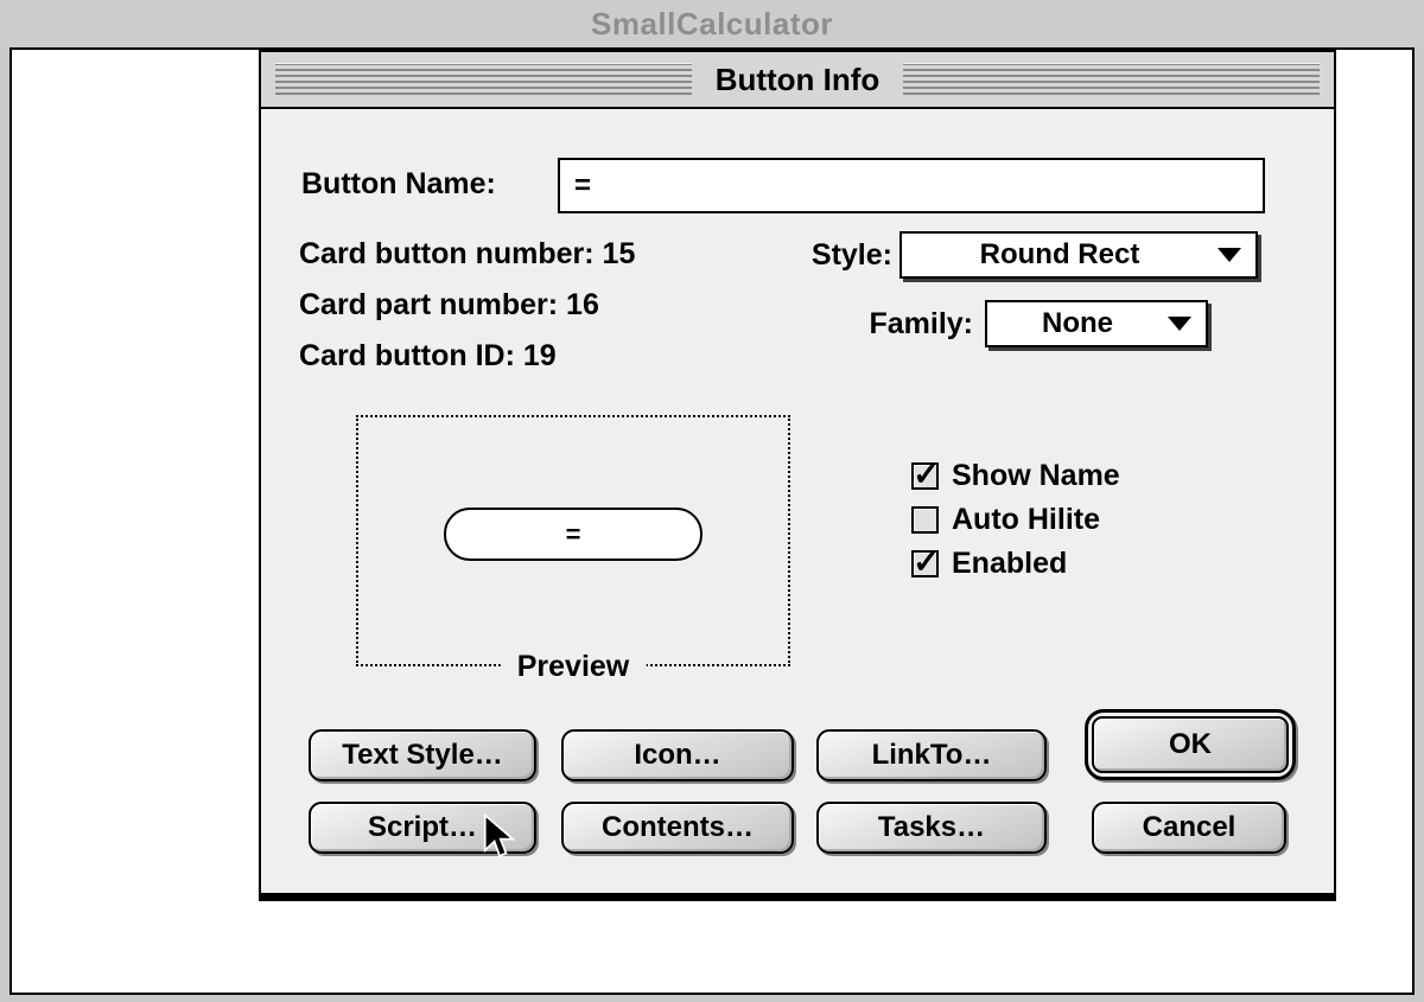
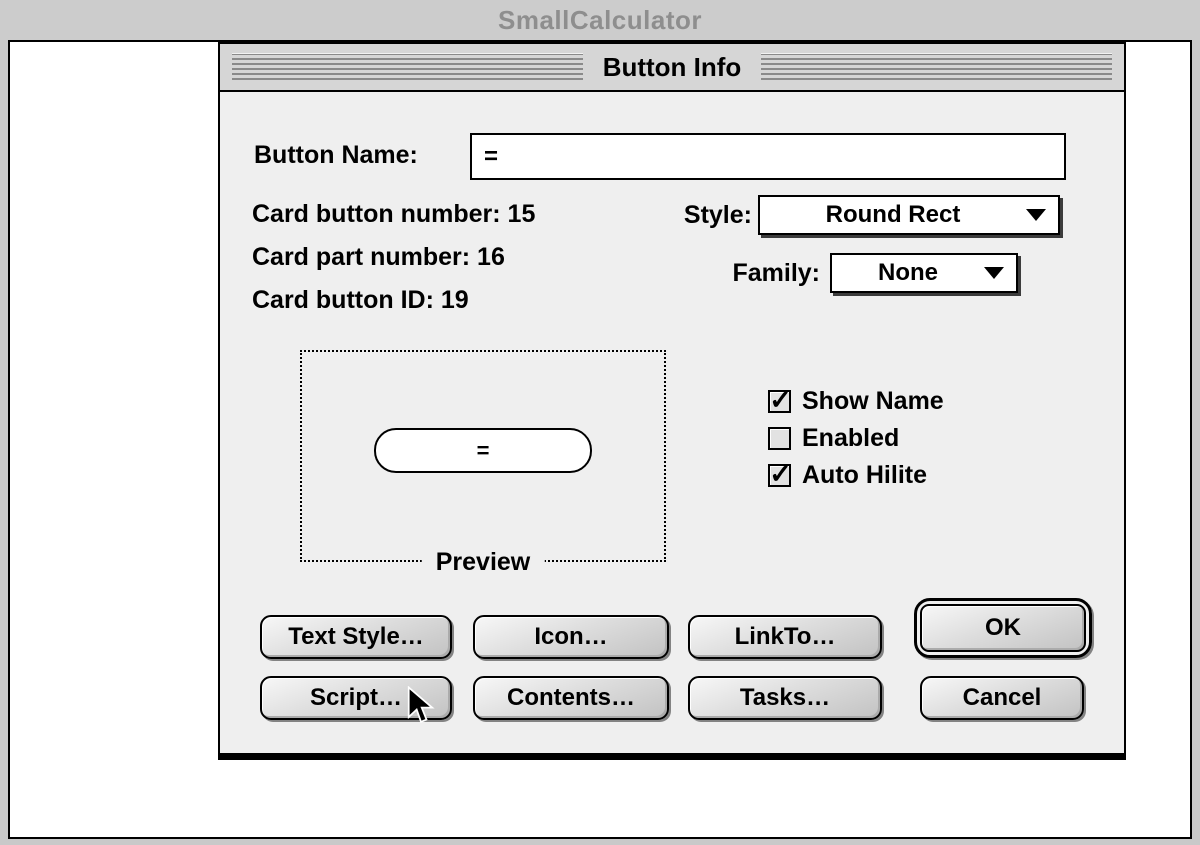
  SmallCalculator
  Button Info
  Button Name:
  =
  Card button number: 15
  Card part number: 16
  Card button ID: 19
  Style:
  Round Rect
  Family:
  None
  =
  Preview
  ✓
  Show Name
- Auto Hilite
+ Enabled
  ✓
- Enabled
+ Auto Hilite
  Text Style…
  Icon…
  LinkTo…
  Script…
  Contents…
  Tasks…
  OK
  Cancel
